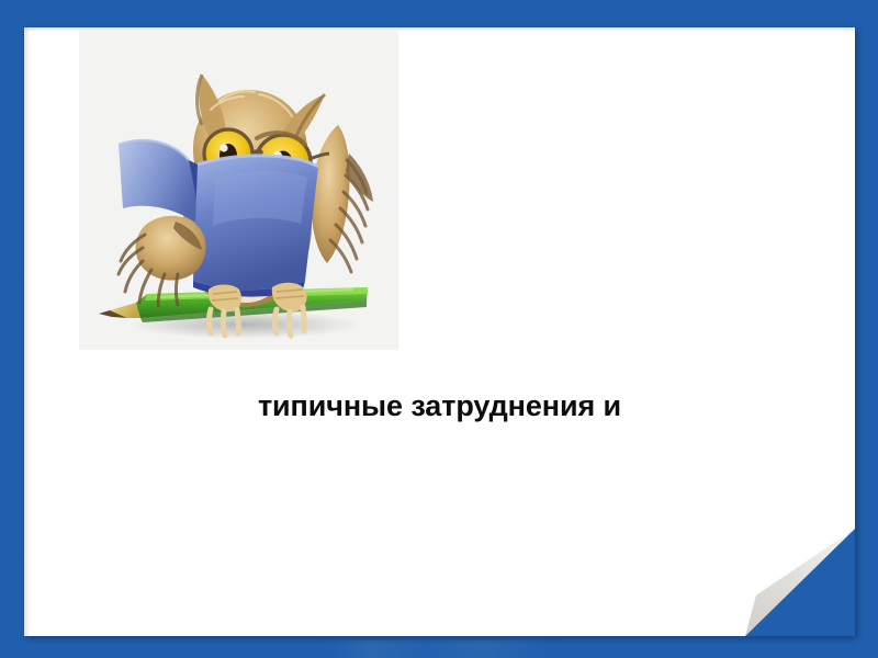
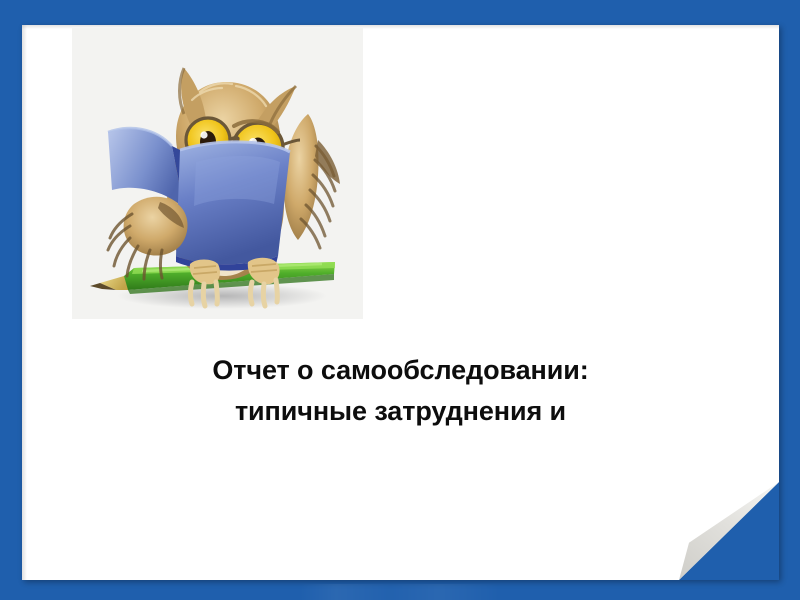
+ Отчет о самообследовании:
  типичные затруднения и
